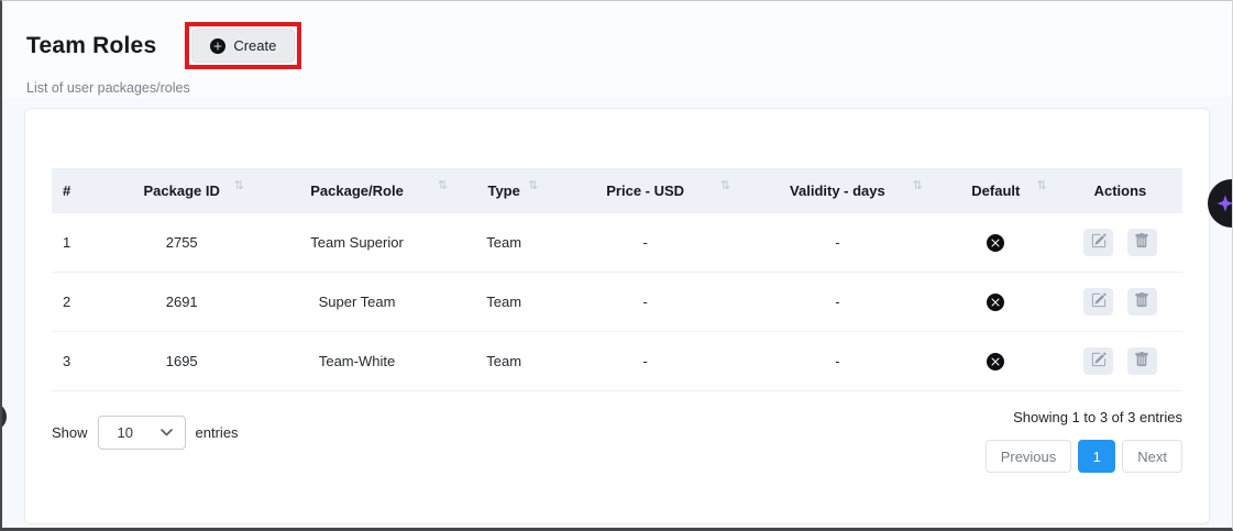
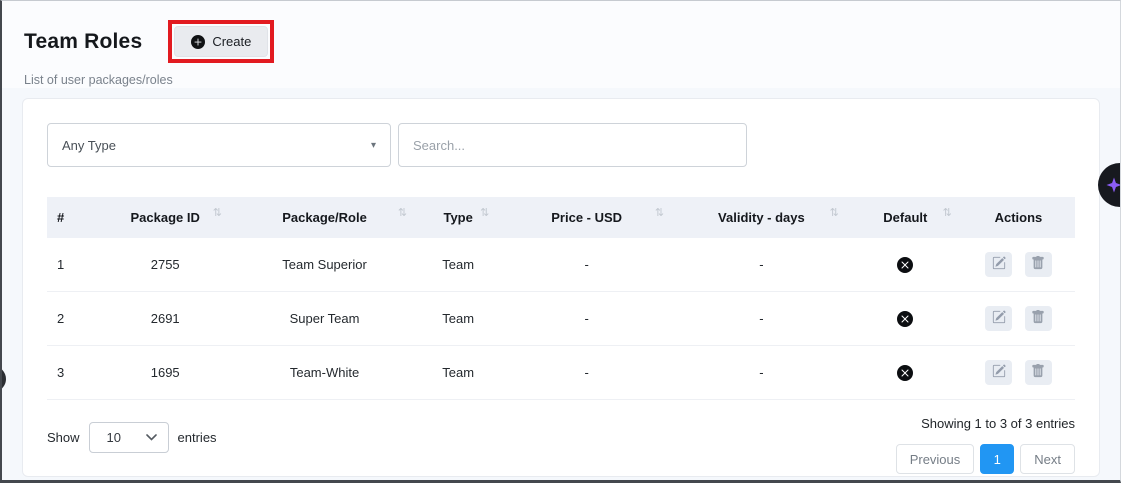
  Team Roles
  Create
  List of user packages/roles
+ Any Type
+ ▾
+ Search...
  #	Package ID ⇅	Package/Role ⇅	Type ⇅	Price - USD ⇅	Validity - days ⇅	Default ⇅	Actions
  1	2755	Team Superior	Team	-	-
  2	2691	Super Team	Team	-	-
  3	1695	Team-White	Team	-	-
  Show
  10
  entries
  Showing 1 to 3 of 3 entries
  Previous
  1
  Next
